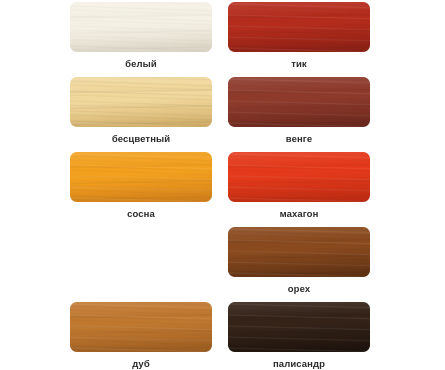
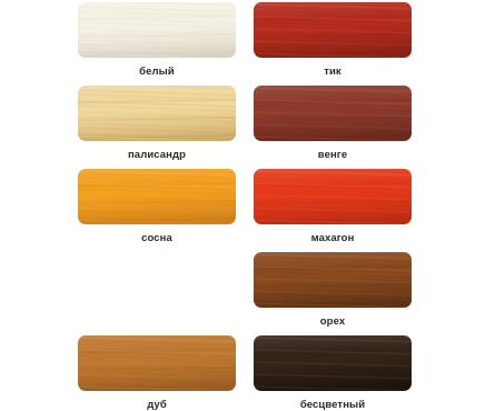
  белый
  тик
- бесцветный
+ палисандр
  венге
  сосна
  махагон
  орех
  дуб
- палисандр
+ бесцветный
